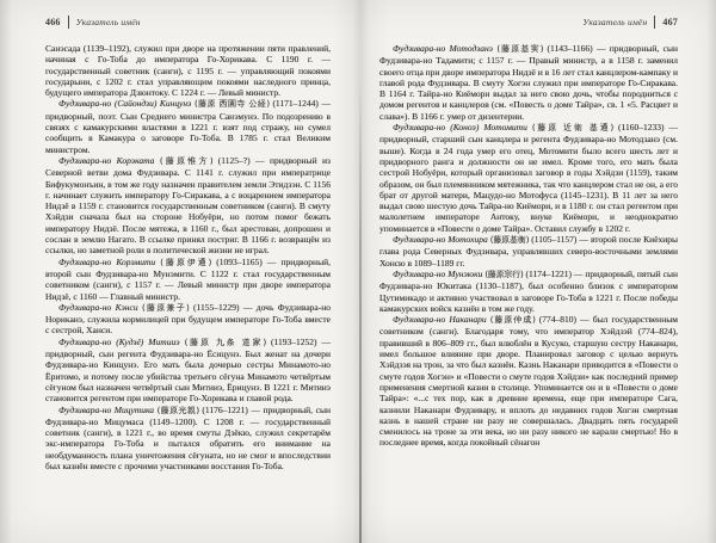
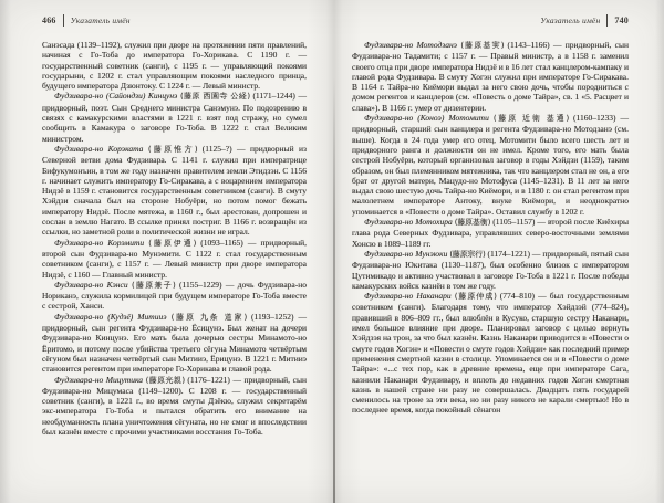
  466
  Указатель имён
  Указатель имён
- 467
+ 740
  Санэсада (1139–1192), служил при дворе на протяжении пяти правлений, начиная с Го-Тоба до императора Го-Хорикава. С 1190 г. — государственный советник (санги), с 1195 г. — управляющий покоями государыни, с 1202 г. стал управляющим покоями наследного принца, будущего императора Дзюнтоку. С 1224 г. — Левый министр.
- Фудзивара-но (Сайондзи) Кинцунэ (藤原 西園寺 公経) (1171–1244) — придворный, поэт. Сын Среднего министра Санэмунэ. По подозрению в связях с камакурскими властями в 1221 г. взят под стражу, но сумел сообщить в Камакура о заговоре Го-Тоба. В 1785 г. стал Великим министром.
+ Фудзивара-но (Сайондзи) Кинцунэ (藤原 西園寺 公経) (1171–1244) — придворный, поэт. Сын Среднего министра Санэмунэ. По подозрению в связях с камакурскими властями в 1221 г. взят под стражу, но сумел сообщить в Камакура о заговоре Го-Тоба. В 1222 г. стал Великим министром.
  Фудзивара-но Корэката (藤原惟方) (1125–?) — придворный из Северной ветви дома Фудзивара. С 1141 г. служил при императрице Бифукумонъин, в том же году назначен правителем земли Этидзэн. С 1156 г. начинает служить императору Го-Сиракава, а с воцарением императора Нидзё в 1159 г. становится государственным советником (санги). В смуту Хэйдзи сначала был на стороне Нобуёри, но потом помог бежать императору Нидзё. После мятежа, в 1160 г., был арестован, допрошен и сослан в землю Нагато. В ссылке принял постриг. В 1166 г. возвращён из ссылки, но заметной роли в политической жизни не играл.
  Фудзивара-но Корэмити (藤原伊通) (1093–1165) — придворный, второй сын Фудзивара-но Мунэмити. С 1122 г. стал государственным советником (санги), с 1157 г. — Левый министр при дворе императора Нидзё, с 1160 — Главный министр.
  Фудзивара-но Кэнси (藤原兼子) (1155–1229) — дочь Фудзивара-но Нориканэ, служила кормилицей при будущем императоре Го-Тоба вместе с сестрой, Ханси.
  Фудзивара-но (Кудзё) Митииэ (藤原 九条 道家) (1193–1252) — придворный, сын регента Фудзивара-но Ёсицунэ. Был женат на дочери Фудзивара-но Кинцунэ. Его мать была дочерью сестры Минамото-но Ёритомо, и потому после убийства третьего сёгуна Минамото четвёртым сёгуном был назначен четвёртый сын Митииэ, Ёрицунэ. В 1221 г. Митииэ становится регентом при императоре Го-Хорикава и главой рода.
  Фудзивара-но Мицутика (藤原光親) (1176–1221) — придворный, сын Фудзивара-но Мицумаса (1149–1200). С 1208 г. — государственный советник (санги), в 1221 г., во время смуты Дзёкю, служил секретарём экс-императора Го-Тоба и пытался обратить его внимание на необдуманность плана уничтожения сёгуната, но не смог и впоследствии был казнён вместе с прочими участниками восстания Го-Тоба.
  Фудзивара-но Мотодзанэ (藤原基実) (1143–1166) — придворный, сын дзивара-но Тадамити; с 1157 г. — Правый министр, а в 1158 г. заменил оего отца при дворе императора Нидзё и в 16 лет стал канцлером-кампаку и авой рода Фудзивара. В смуту Хогэн служил при императоре Го-Сиракава. 1164 г. Тайра-но Киёмори выдал за него свою дочь, чтобы породниться с мом регентов и канцлеров (см. «Повесть о доме Тайра», св. 1 «5. Расцвет и ава»). В 1166 г. умер от дизентерии.
  Фудзивара-но (Коноэ) Мотомити (藤原 近衛 基通) (1160–1233) — идворный, старший сын канцлера и регента Фудзивара-но Мотодзанэ (см. ше). Когда в 24 года умер его отец, Мотомити было всего шесть лет и идворного ранга и должности он не имел. Кроме того, его мать была строй Нобуёри, который организовал заговор в годы Хэйдзи (1159), таким разом, он был племянником мятежника, так что канцлером стал не он, а его ат от другой матери, Мацудо-но Мотофуса (1145–1231). В 11 лет за него дал свою шестую дочь Тайра-но Киёмори, и в 1180 г. он стал регентом при лолетнем императоре Антоку, внуке Киёмори, и неоднократно оминается в «Повести о доме Тайра». Оставил службу в 1202 г.
  Фудзивара-но Мотохира (藤原基衡) (1105–1157) — второй после Киёхиры ава рода Северных Фудзивара, управлявших северо-восточными землями нсю в 1089–1189 гг.
  Фудзивара-но Мунэюки (藤原宗行) (1174–1221) — придворный, пятый сын дзивара-но Юкитака (1130–1187), был особенно близок с императором тимикадо и активно участвовал в заговоре Го-Тоба в 1221 г. После победы макурских войск казнён в том же году.
  Фудзивара-но Наканари (藤原仲成) (774–810) — был государственным ветником (санги). Благодаря тому, что император Хэйдзэй (774–824), авивший в 806–809 гг., был влюблён в Кусуко, старшую сестру Наканари, ел большое влияние при дворе. Планировал заговор с целью вернуть йдзэя на трон, за что был казнён. Казнь Наканари приводится в «Повести о уте годов Хогэн» и «Повести о смуте годов Хэйдзи» как последний пример именения смертной казни в столице. Упоминается он и в «Повести о доме йра»: «...с тех пор, как в древние времена, еще при императоре Сага, знили Наканари Фудзивару, и вплоть до недавних годов Хогэн смертная знь в нашей стране ни разу не совершалась. Двадцать пять государей енилось на троне за эти века, но ни разу никого не карали смертью! Но в следнее время, когда покойный сёнагон
